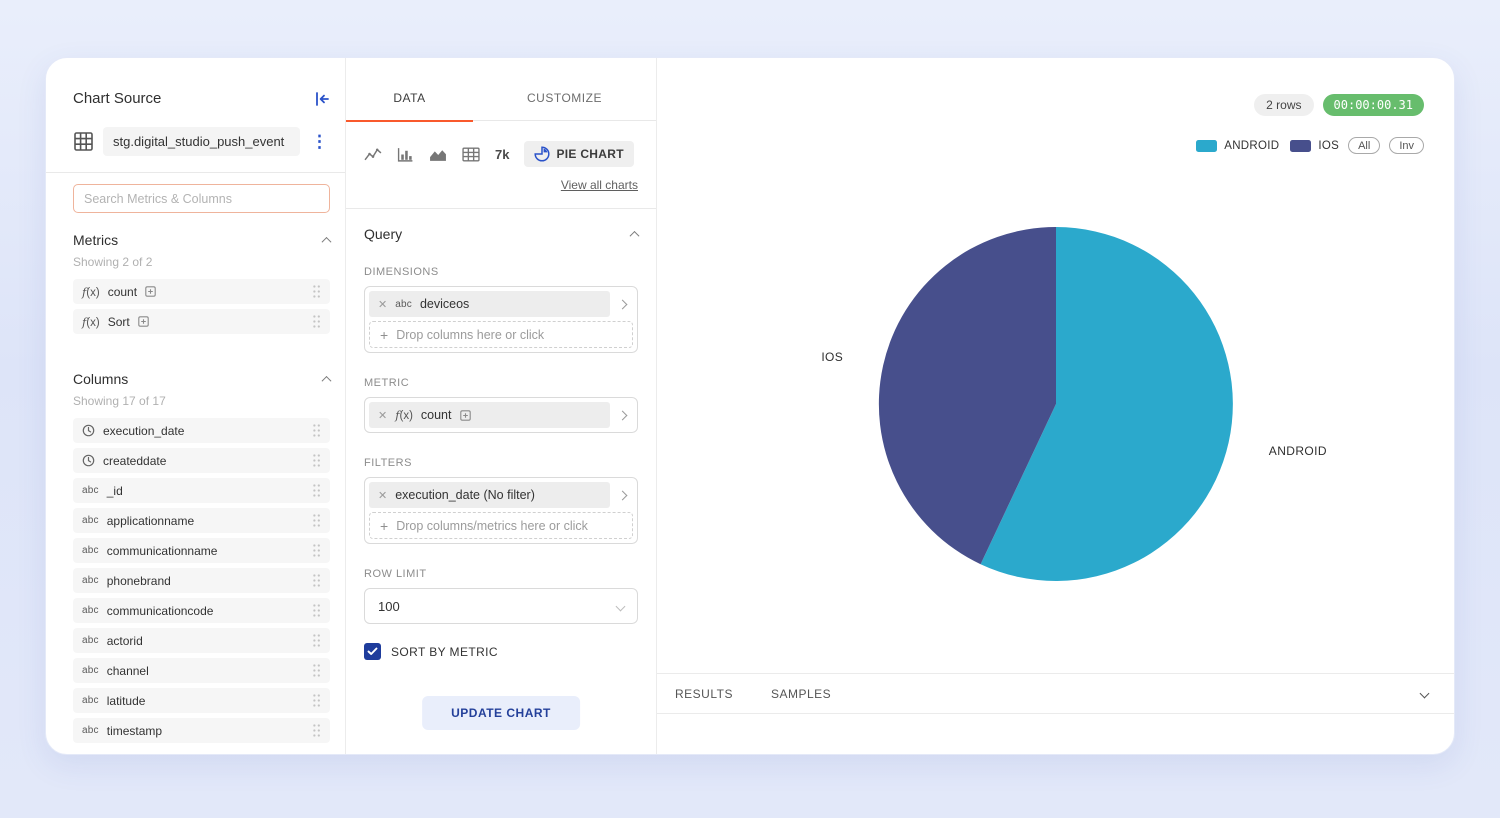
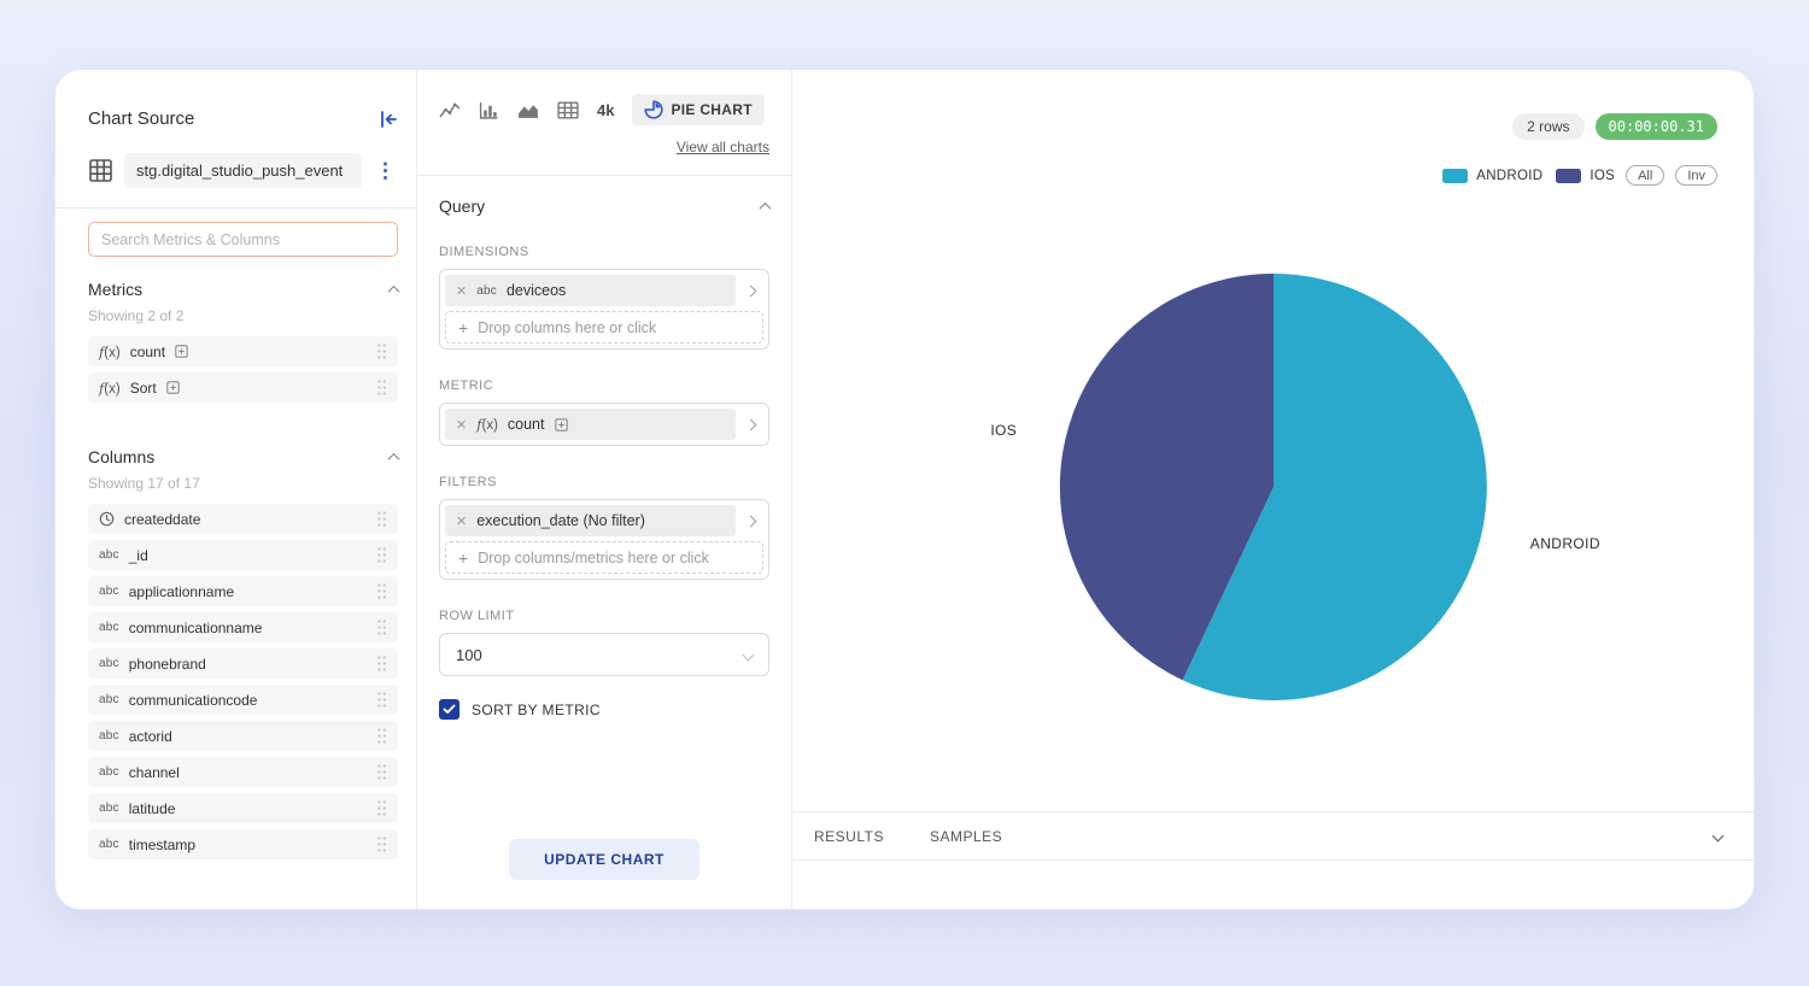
  Chart Source
  stg.digital_studio_push_event
  ⋮
  Search Metrics & Columns
  Metrics
  Showing 2 of 2
  f(x)
  count
  f(x)
  Sort
  Columns
  Showing 17 of 17
- execution_date
  createddate
  abc
  _id
  abc
  applicationname
  abc
  communicationname
  abc
  phonebrand
  abc
  communicationcode
  abc
  actorid
  abc
  channel
  abc
  latitude
  abc
  timestamp
- DATA
- CUSTOMIZE
- 7k
+ 4k
  PIE CHART
  View all charts
  Query
  DIMENSIONS
  ✕
  abc
  deviceos
  +
  Drop columns here or click
  METRIC
  ✕
  f(x)
  count
  FILTERS
  ✕
  execution_date (No filter)
  +
  Drop columns/metrics here or click
  ROW LIMIT
  100
  SORT BY METRIC
  UPDATE CHART
  2 rows
  00:00:00.31
  ANDROID
  IOS
  All
  Inv
  ANDROID
  IOS
  RESULTS
  SAMPLES
